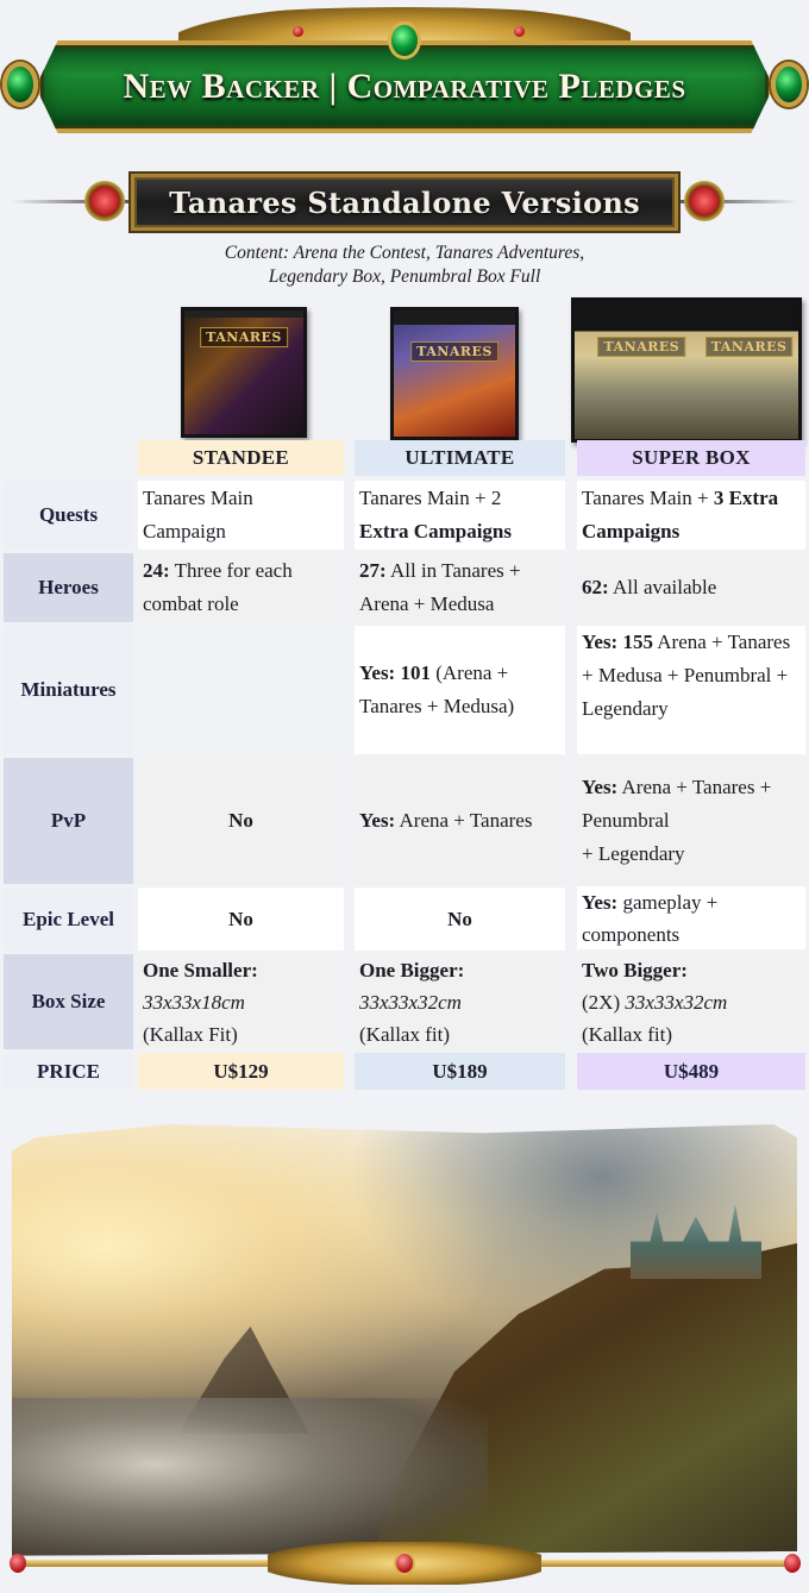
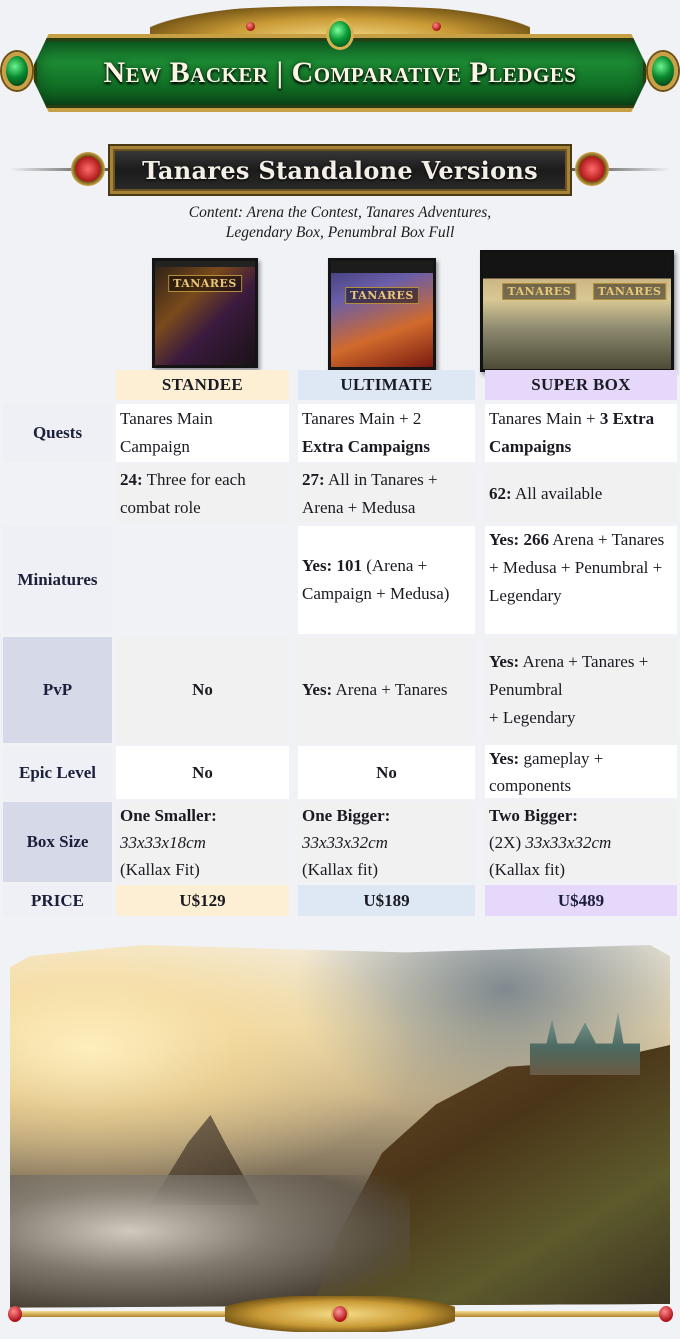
  New Backer | Comparative Pledges
  Tanares Standalone Versions
  Content: Arena the Contest, Tanares Adventures,
  Legendary Box, Penumbral Box Full
  TANARES
  TANARES
  TANARES
  TANARES
  STANDEE
  ULTIMATE
  SUPER BOX
  Quests
  Tanares Main Campaign
  Tanares Main + 2
  Extra Campaigns
  Tanares Main + 3 Extra Campaigns
- Heroes
  24: Three for each combat role
  27: All in Tanares + Arena + Medusa
  62: All available
  Miniatures
- Yes: 101 (Arena + Tanares + Medusa)
+ Yes: 101 (Arena + Campaign + Medusa)
- Yes: 155 Arena + Tanares + Medusa + Penumbral + Legendary
+ Yes: 266 Arena + Tanares + Medusa + Penumbral + Legendary
  PvP
  No
  Yes: Arena + Tanares
  Yes: Arena + Tanares + Penumbral
  + Legendary
  Epic Level
  No
  No
  Yes: gameplay + components
  Box Size
  One Smaller:
  33x33x18cm
  (Kallax Fit)
  One Bigger:
  33x33x32cm
  (Kallax fit)
  Two Bigger:
  (2X) 33x33x32cm
  (Kallax fit)
  PRICE
  U$129
  U$189
  U$489
